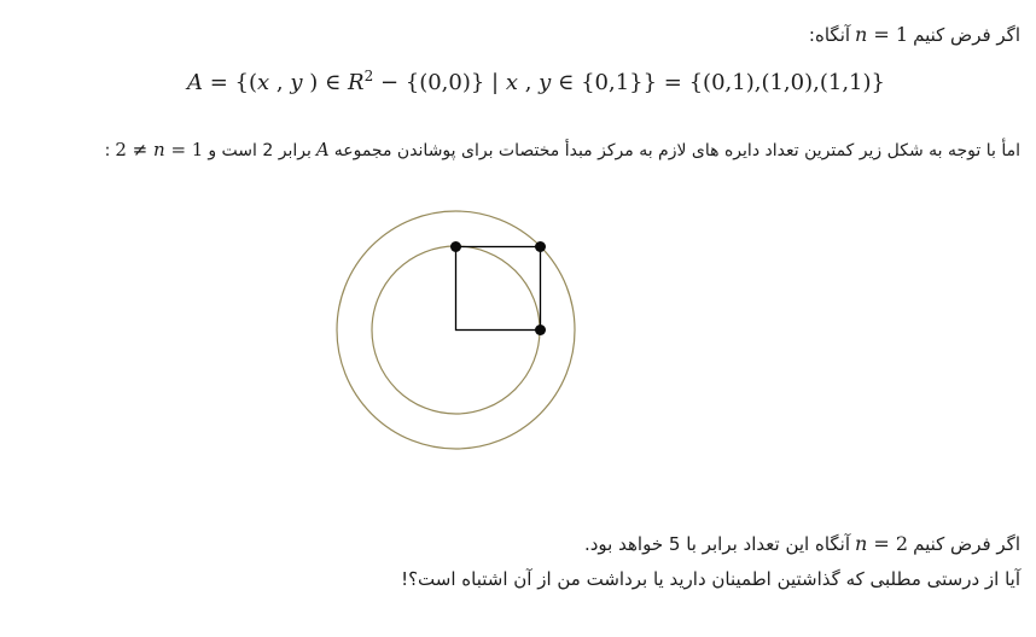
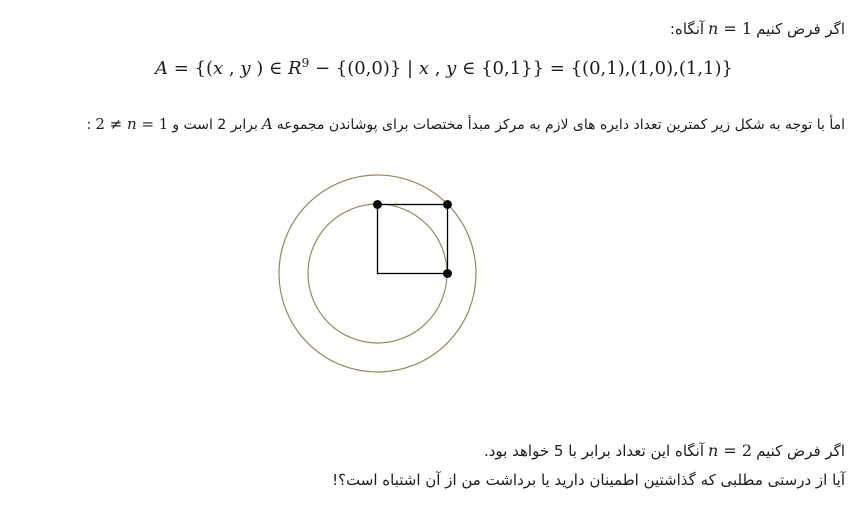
  اگر فرض کنیمn = 1آنگاه:
- A = {(x , y ) ∈ R2 − {(0,0)} | x , y ∈ {0,1}} = {(0,1),(1,0),(1,1)}
+ A = {(x , y ) ∈ R9 − {(0,0)} | x , y ∈ {0,1}} = {(0,1),(1,0),(1,1)}
  امأ با توجه به شکل زیر کمترین تعداد دایره های لازم به مرکز مبدأ مختصات برای پوشاندن مجموعهAبرابر 2 است و2 ≠ n = 1:
  اگر فرض کنیمn = 2آنگاه این تعداد برابر با 5 خواهد بود.
  آیا از درستی مطلبی که گذاشتین اطمینان دارید یا برداشت من از آن اشتباه است؟!
